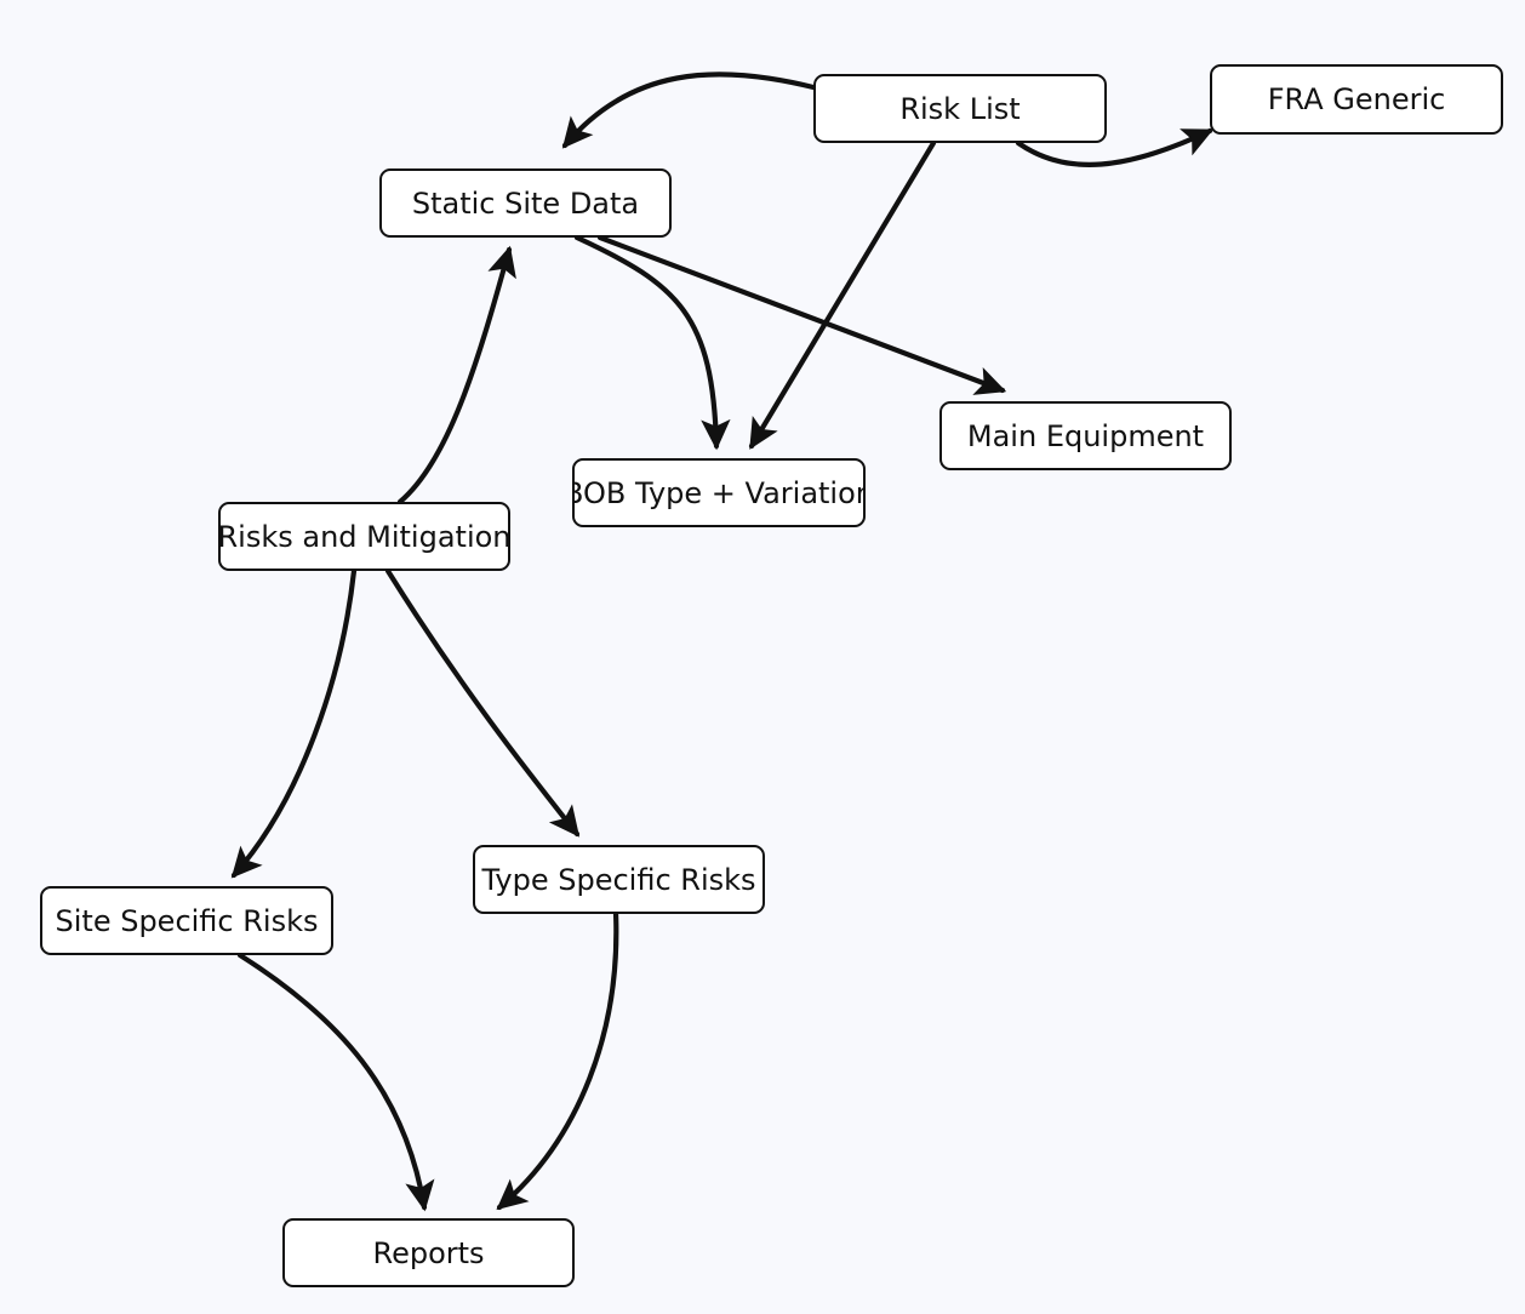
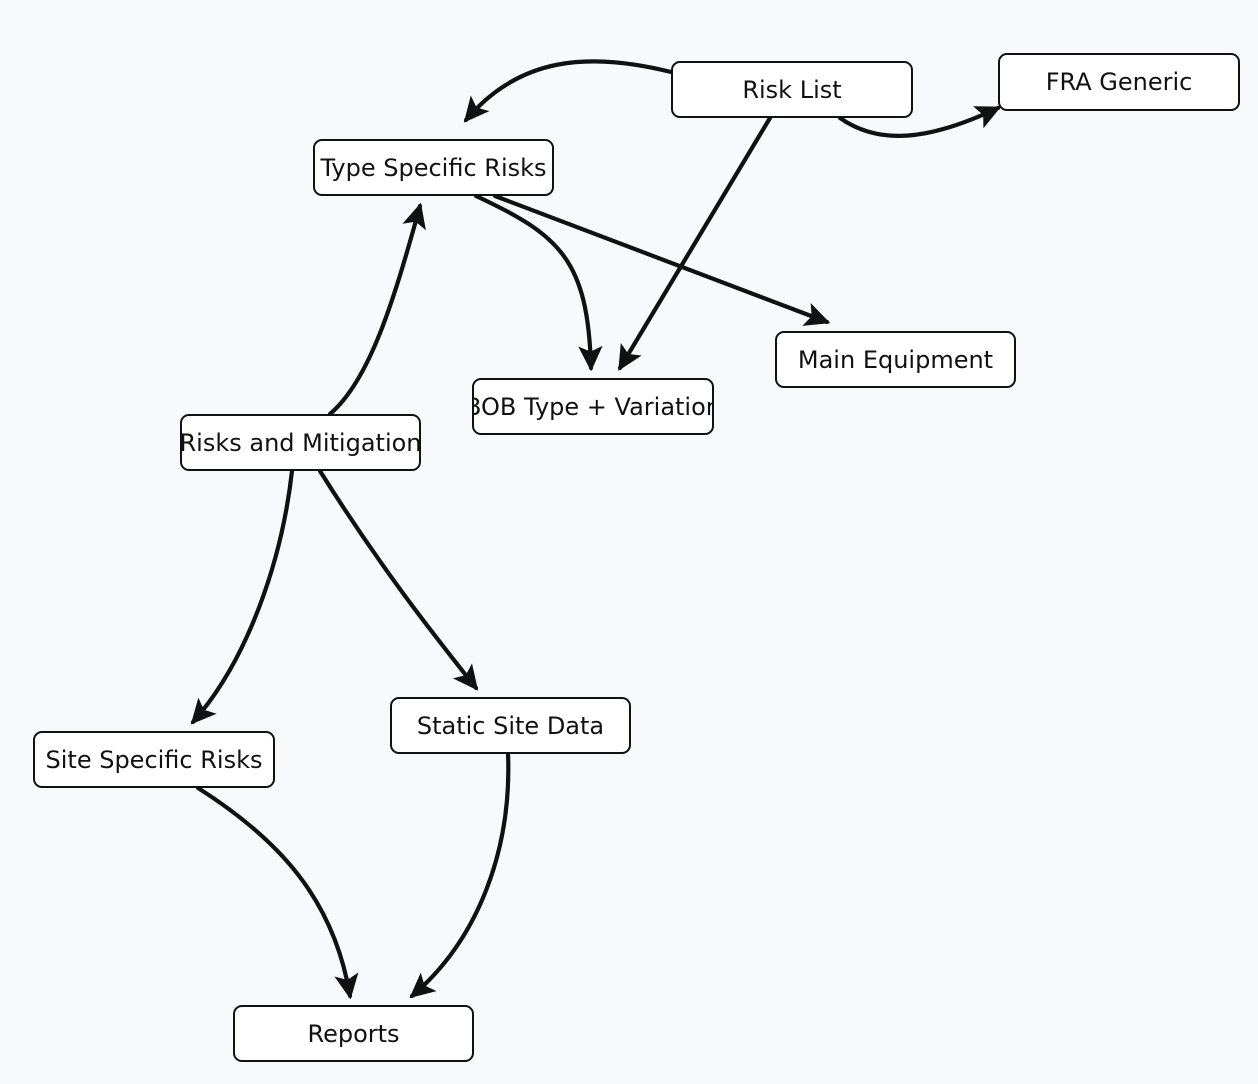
  Risk List
  FRA Generic
- Static Site Data
+ Type Specific Risks
  Main Equipment
  BOB Type + Variatio
  Risks and Mitigation
- Type Specific Risks
+ Static Site Data
  Site Specific Risks
  Reports
